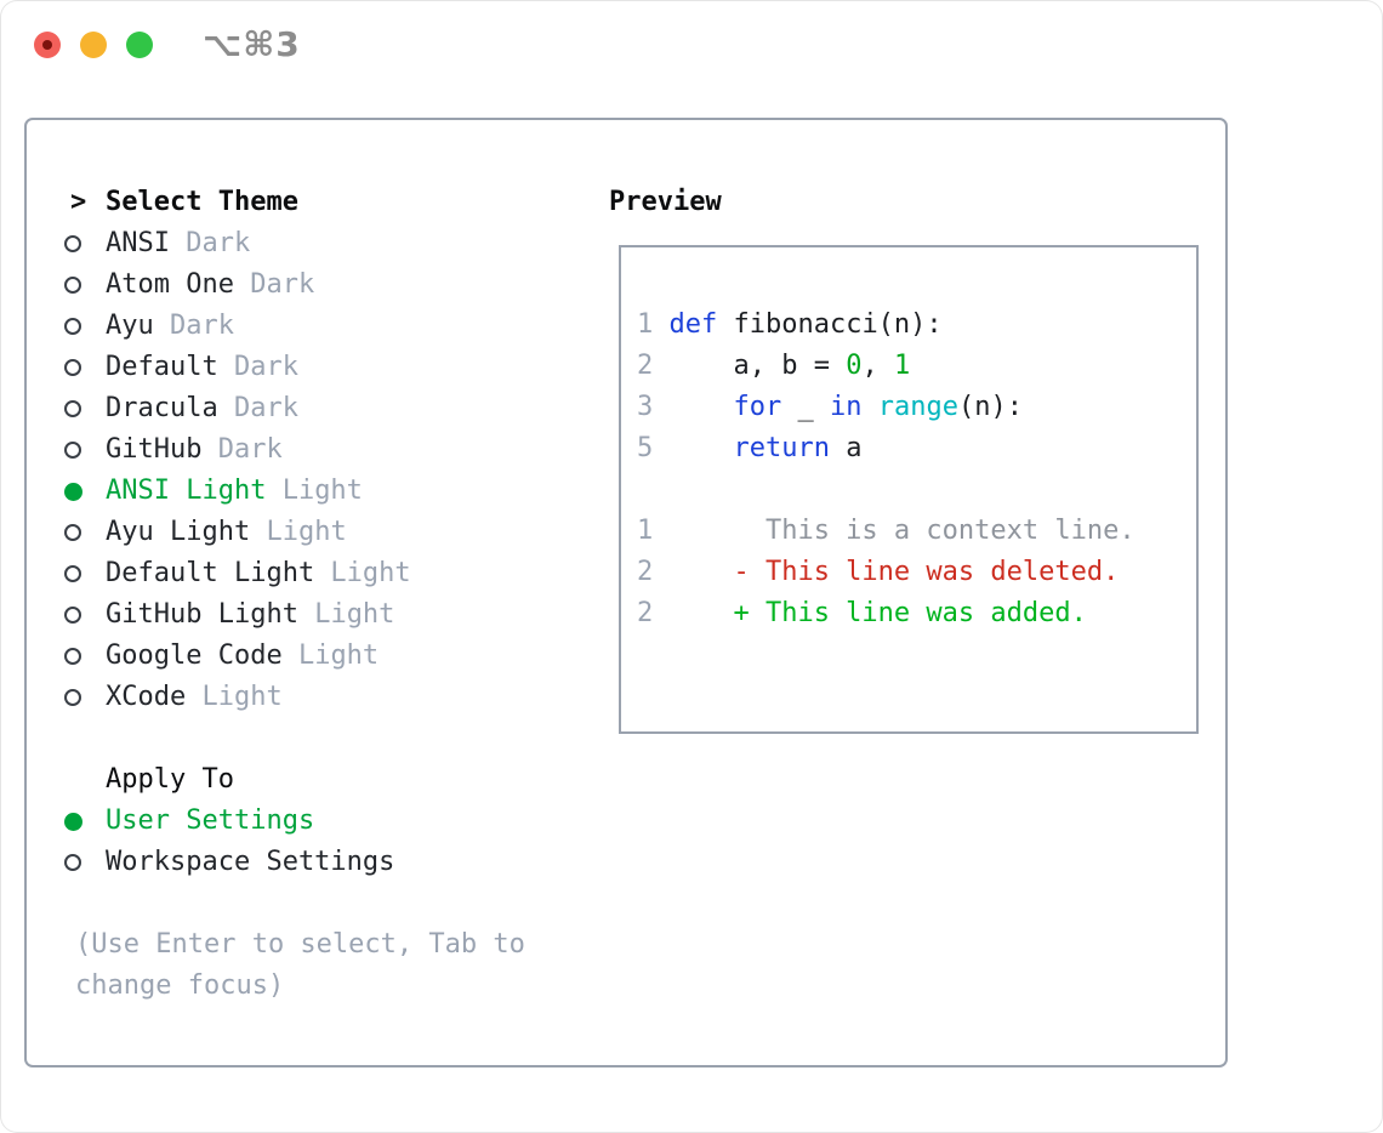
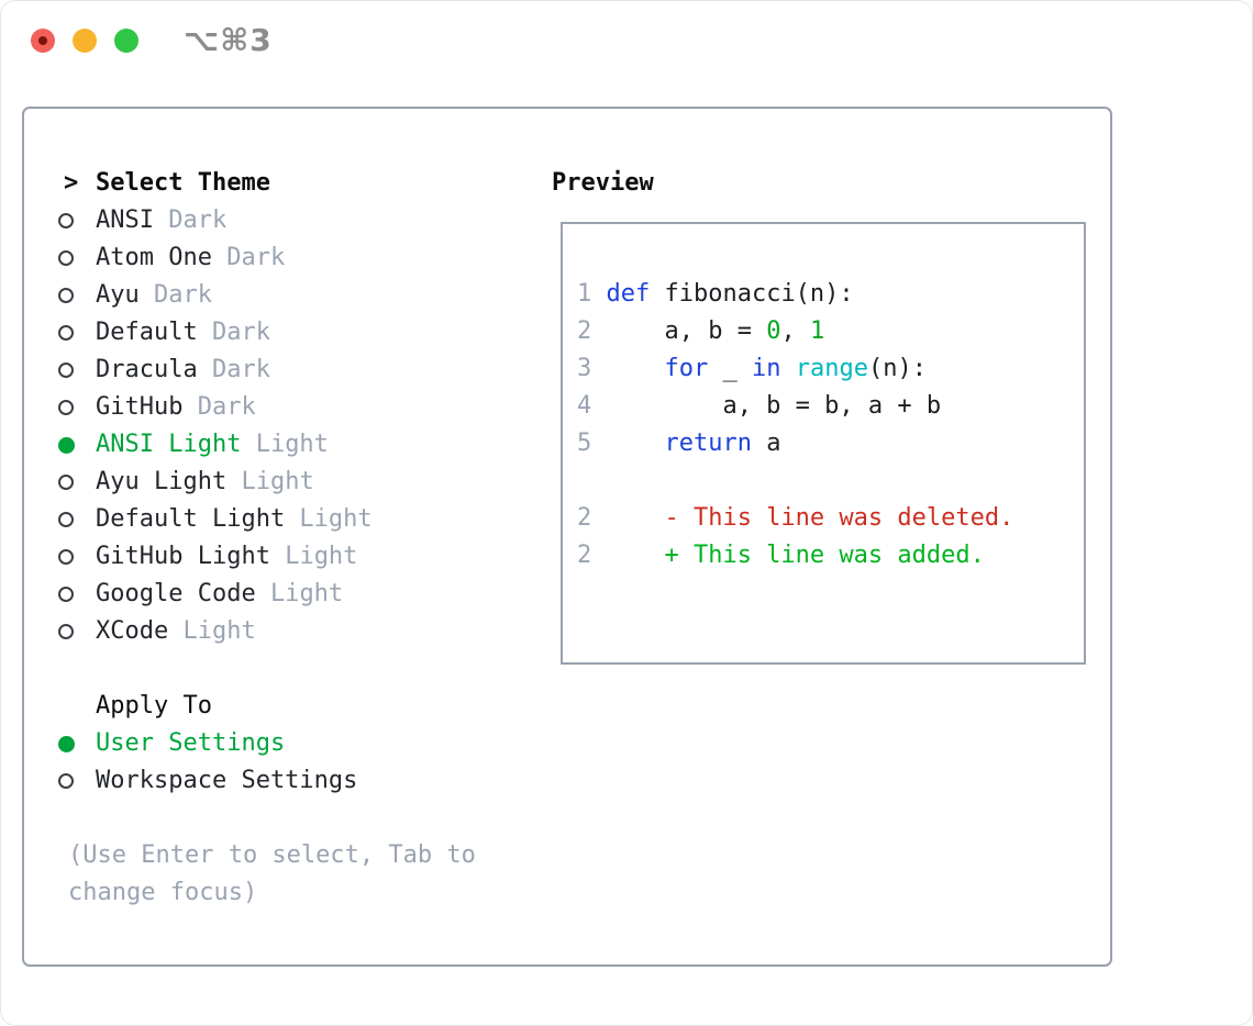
  ⌥⌘3
  >
  Select Theme
  ANSI
  Dark
  Atom One
  Dark
  Ayu
  Dark
  Default
  Dark
  Dracula
  Dark
  GitHub
  Dark
  ANSI Light
  Light
  Ayu Light
  Light
  Default Light
  Light
  GitHub Light
  Light
  Google Code
  Light
  XCode
  Light
  Apply To
  User Settings
  Workspace Settings
  (Use Enter to select, Tab to
  change focus)
  Preview
  1 def fibonacci(n):
  2 a, b = 0, 1
  3 for _ in range(n):
+ 4 a, b = b, a + b
  5 return a
- 1 This is a context line.
  2 - This line was deleted.
  2 + This line was added.
